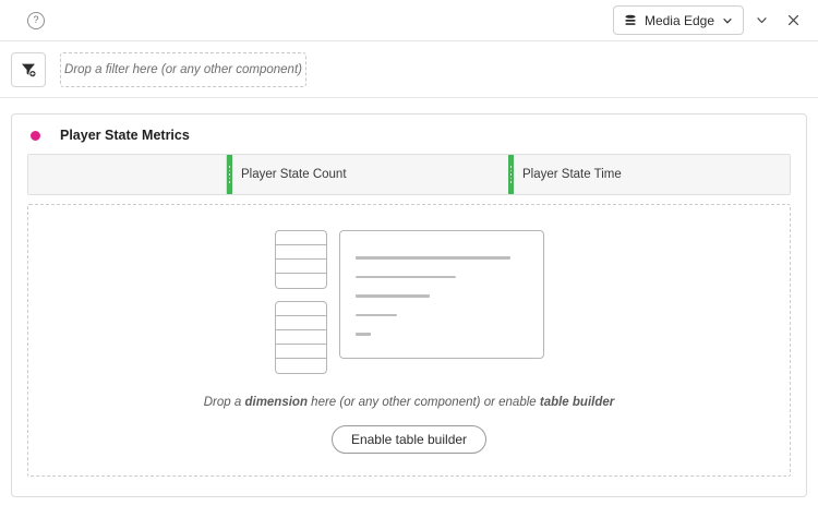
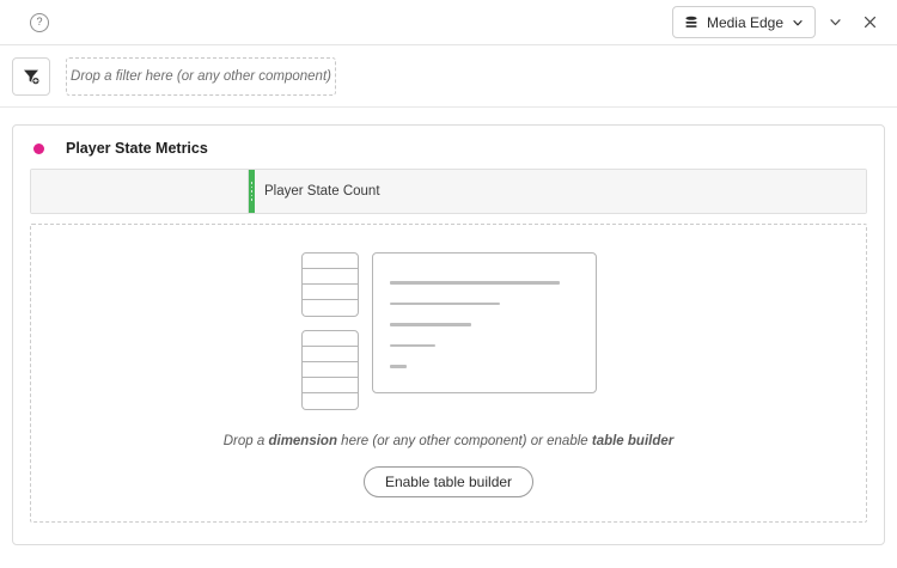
  ?
  Media Edge
  Drop a filter here (or any other component)
  Player State Metrics
  Player State Count
- Player State Time
  Drop a dimension here (or any other component) or enable table builder
  Enable table builder
